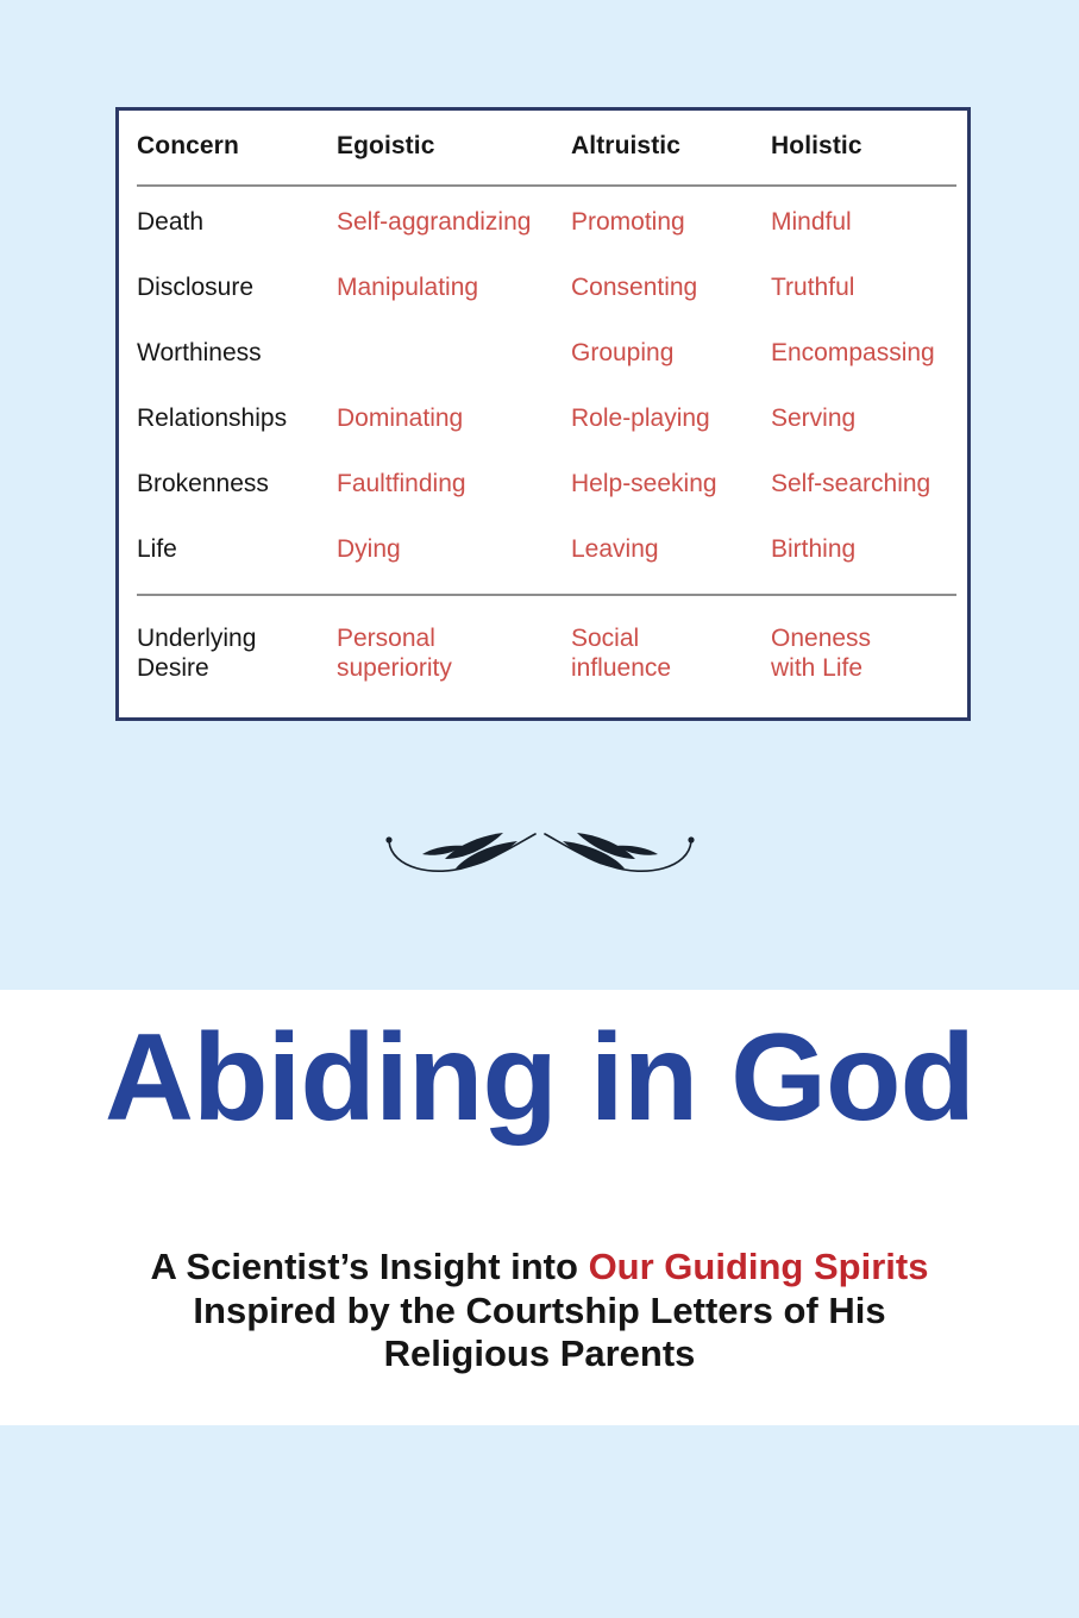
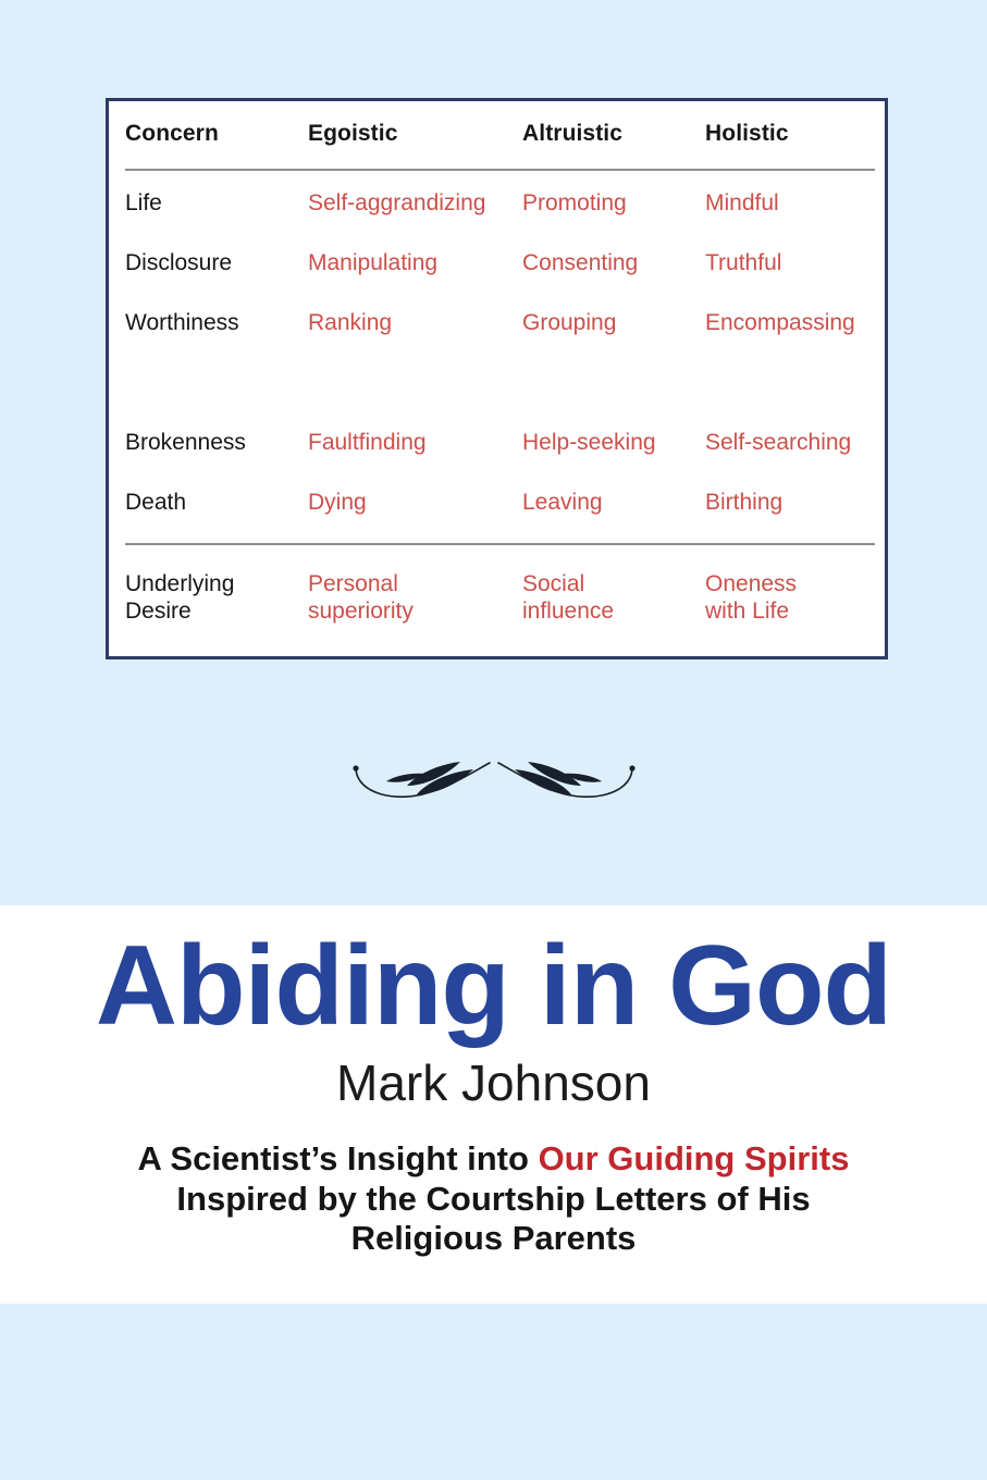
  Concern
  Egoistic
  Altruistic
  Holistic
- Death
+ Life
  Self-aggrandizing
  Promoting
  Mindful
  Disclosure
  Manipulating
  Consenting
  Truthful
  Worthiness
+ Ranking
  Grouping
  Encompassing
- Relationships
- Dominating
- Role-playing
- Serving
  Brokenness
  Faultfinding
  Help-seeking
  Self-searching
- Life
+ Death
  Dying
  Leaving
  Birthing
  Underlying
  Desire
  Personal
  superiority
  Social
  influence
  Oneness
  with Life
  Abiding in God
+ Mark Johnson
  A Scientist’s Insight into Our Guiding Spirits
  Inspired by the Courtship Letters of His
  Religious Parents
